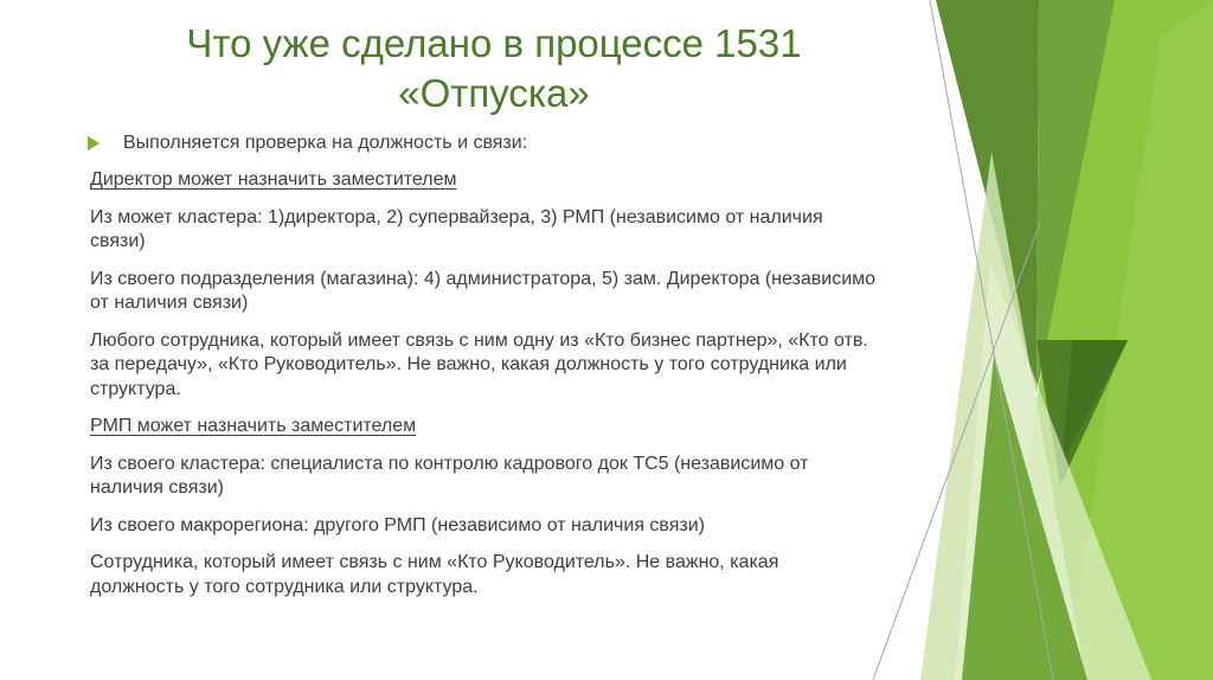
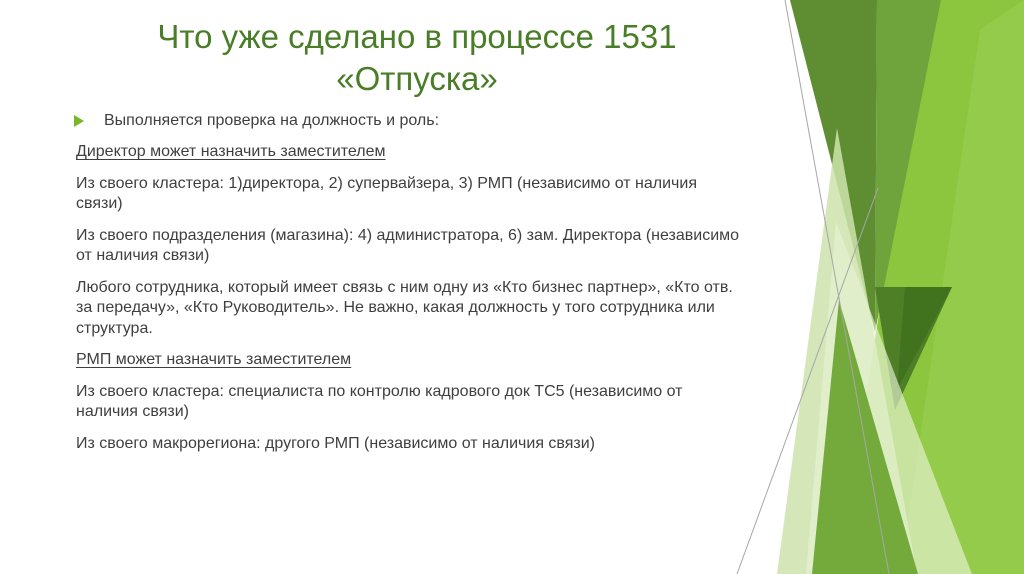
  Что уже сделано в процессе 1531
  «Отпуска»
- Выполняется проверка на должность и связи:
+ Выполняется проверка на должность и роль:
  Директор может назначить заместителем
- Из может кластера: 1)директора, 2) супервайзера, 3) РМП (независимо от наличия связи)
+ Из своего кластера: 1)директора, 2) супервайзера, 3) РМП (независимо от наличия связи)
- Из своего подразделения (магазина): 4) администратора, 5) зам. Директора (независимо от наличия связи)
+ Из своего подразделения (магазина): 4) администратора, 6) зам. Директора (независимо от наличия связи)
  Любого сотрудника, который имеет связь с ним одну из «Кто бизнес партнер», «Кто отв. за передачу», «Кто Руководитель». Не важно, какая должность у того сотрудника или структура.
  РМП может назначить заместителем
  Из своего кластера: специалиста по контролю кадрового док ТС5 (независимо от наличия связи)
  Из своего макрорегиона: другого РМП (независимо от наличия связи)
- Сотрудника, который имеет связь с ним «Кто Руководитель». Не важно, какая должность у того сотрудника или структура.
